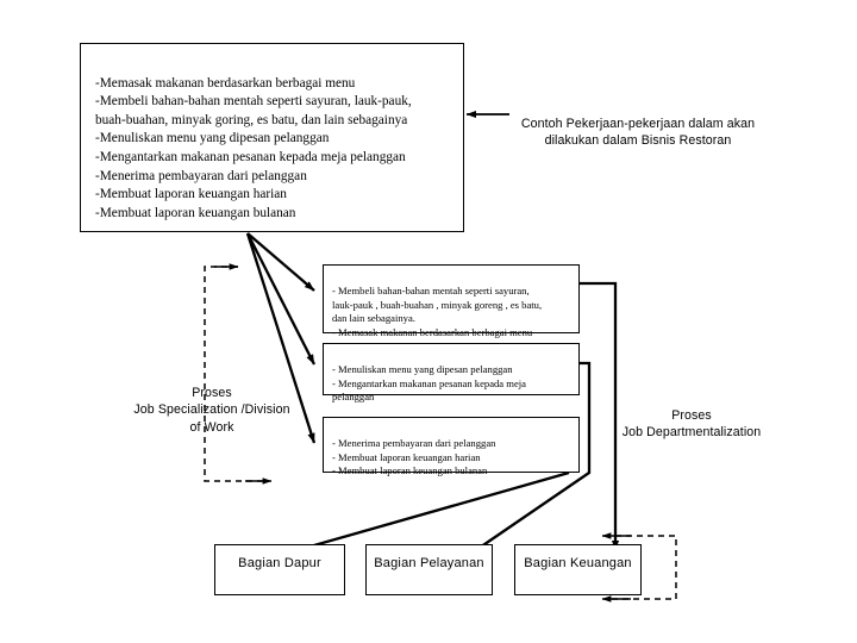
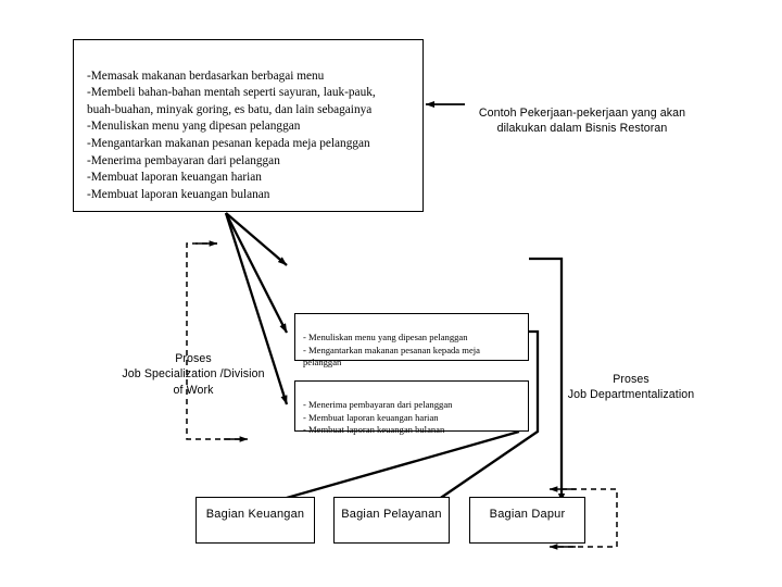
  -Memasak makanan berdasarkan berbagai menu
  -Membeli bahan-bahan mentah seperti sayuran, lauk-pauk,
  buah-buahan, minyak goring, es batu, dan lain sebagainya
  -Menuliskan menu yang dipesan pelanggan
  -Mengantarkan makanan pesanan kepada meja pelanggan
  -Menerima pembayaran dari pelanggan
  -Membuat laporan keuangan harian
  -Membuat laporan keuangan bulanan
- Contoh Pekerjaan-pekerjaan dalam akan dilakukan dalam Bisnis Restoran
+ Contoh Pekerjaan-pekerjaan yang akan dilakukan dalam Bisnis Restoran
  Proses
  Job Specialization /Division
  of Work
  Proses
  Job Departmentalization
- - Membeli bahan-bahan mentah seperti sayuran,
- lauk-pauk , buah-buahan , minyak goreng , es batu,
- dan lain sebagainya.
- - Memasak makanan berdasarkan berbagai menu
  - Menuliskan menu yang dipesan pelanggan
  - Mengantarkan makanan pesanan kepada meja
  pelanggan
  - Menerima pembayaran dari pelanggan
  - Membuat laporan keuangan harian
  - Membuat laporan keuangan bulanan
- Bagian Dapur
+ Bagian Keuangan
  Bagian Pelayanan
- Bagian Keuangan
+ Bagian Dapur
